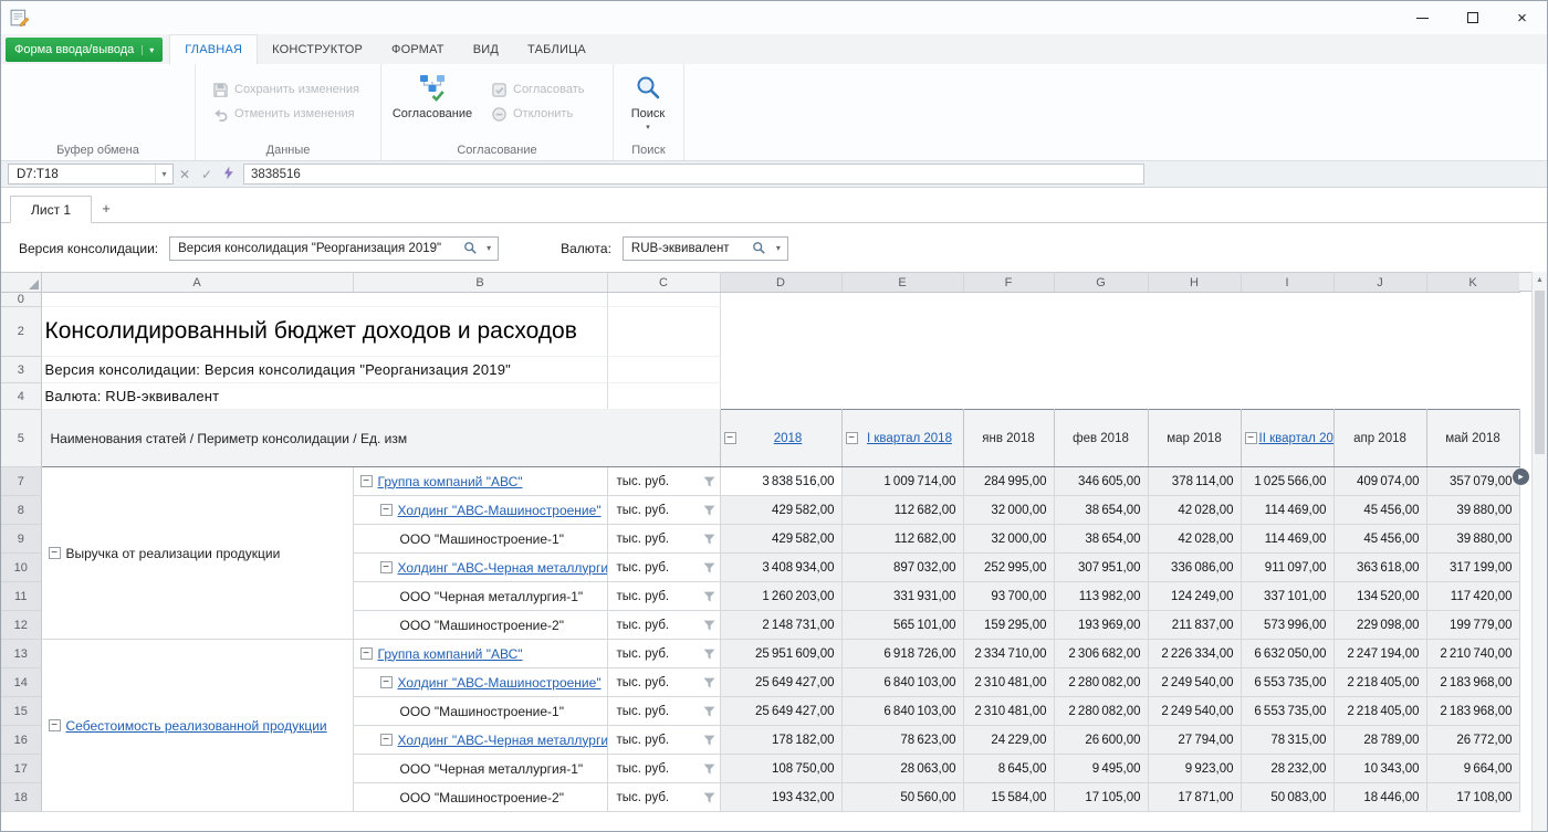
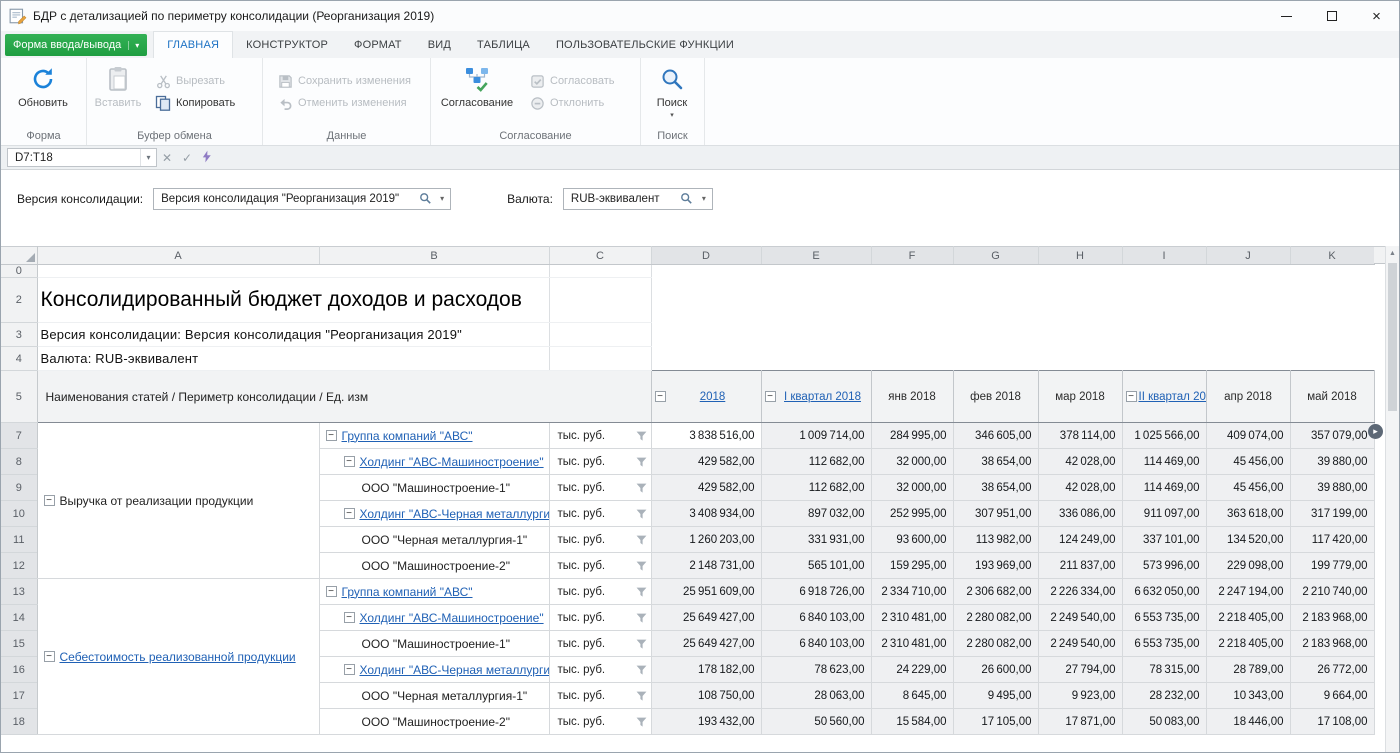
+ БДР с детализацией по периметру консолидации (Реорганизация 2019)
  ×
  Форма ввода/вывода
  ▾
  ГЛАВНАЯ
  КОНСТРУКТОР
  ФОРМАТ
  ВИД
  ТАБЛИЦА
+ ПОЛЬЗОВАТЕЛЬСКИЕ ФУНКЦИИ
+ Обновить
+ Форма
+ Вставить
+ Вырезать
+ Копировать
  Буфер обмена
  Сохранить изменения
  Отменить изменения
  Данные
  Согласование
  Согласовать
  Отклонить
  Согласование
  Поиск
  Поиск
  D7:T18
  ▾
  ✕
  ✓
- 3838516
- Лист 1
- +
  Версия консолидации:
  Версия консолидация "Реорганизация 2019"
  ▾
  Валюта:
  RUB-эквивалент
  ▾
  	A	B	C	D	E	F	G	H	I	J	K
  0
  2	Консолидированный бюджет доходов и расходов
  3	Версия консолидации: Версия консолидация "Реорганизация 2019"
  4	Валюта: RUB-эквивалент
  5	Наименования статей / Периметр консолидации / Ед. изм	− 2018	− I квартал 2018	янв 2018	фев 2018	мар 2018	− II квартал 20	апр 2018	май 2018
  7	− Выручка от реализации продукции	− Группа компаний "АВС"	тыс. руб.	3 838 516,00	1 009 714,00	284 995,00	346 605,00	378 114,00	1 025 566,00	409 074,00	357 079,00
  8	− Холдинг "АВС-Машиностроение"	тыс. руб.	429 582,00	112 682,00	32 000,00	38 654,00	42 028,00	114 469,00	45 456,00	39 880,00
  9	ООО "Машиностроение-1"	тыс. руб.	429 582,00	112 682,00	32 000,00	38 654,00	42 028,00	114 469,00	45 456,00	39 880,00
  10	− Холдинг "АВС-Черная металлурги	тыс. руб.	3 408 934,00	897 032,00	252 995,00	307 951,00	336 086,00	911 097,00	363 618,00	317 199,00
- 11	ООО "Черная металлургия-1"	тыс. руб.	1 260 203,00	331 931,00	93 700,00	113 982,00	124 249,00	337 101,00	134 520,00	117 420,00
+ 11	ООО "Черная металлургия-1"	тыс. руб.	1 260 203,00	331 931,00	93 600,00	113 982,00	124 249,00	337 101,00	134 520,00	117 420,00
  12	ООО "Машиностроение-2"	тыс. руб.	2 148 731,00	565 101,00	159 295,00	193 969,00	211 837,00	573 996,00	229 098,00	199 779,00
  13	− Себестоимость реализованной продукции	− Группа компаний "АВС"	тыс. руб.	25 951 609,00	6 918 726,00	2 334 710,00	2 306 682,00	2 226 334,00	6 632 050,00	2 247 194,00	2 210 740,00
  14	− Холдинг "АВС-Машиностроение"	тыс. руб.	25 649 427,00	6 840 103,00	2 310 481,00	2 280 082,00	2 249 540,00	6 553 735,00	2 218 405,00	2 183 968,00
  15	ООО "Машиностроение-1"	тыс. руб.	25 649 427,00	6 840 103,00	2 310 481,00	2 280 082,00	2 249 540,00	6 553 735,00	2 218 405,00	2 183 968,00
  16	− Холдинг "АВС-Черная металлурги	тыс. руб.	178 182,00	78 623,00	24 229,00	26 600,00	27 794,00	78 315,00	28 789,00	26 772,00
  17	ООО "Черная металлургия-1"	тыс. руб.	108 750,00	28 063,00	8 645,00	9 495,00	9 923,00	28 232,00	10 343,00	9 664,00
  18	ООО "Машиностроение-2"	тыс. руб.	193 432,00	50 560,00	15 584,00	17 105,00	17 871,00	50 083,00	18 446,00	17 108,00
  ▸
